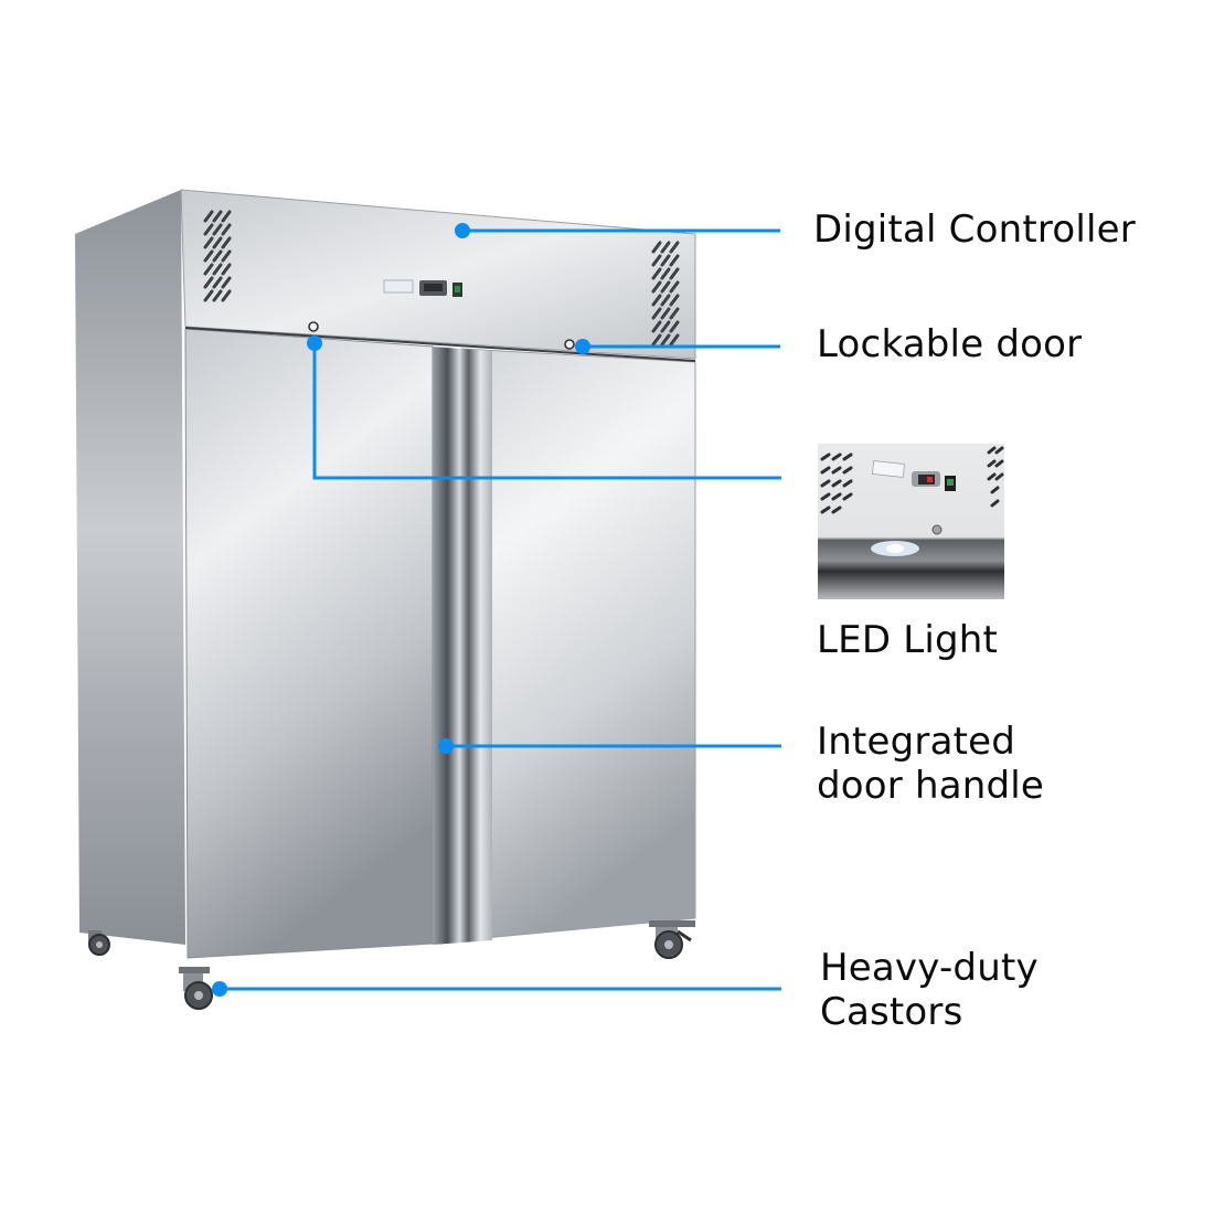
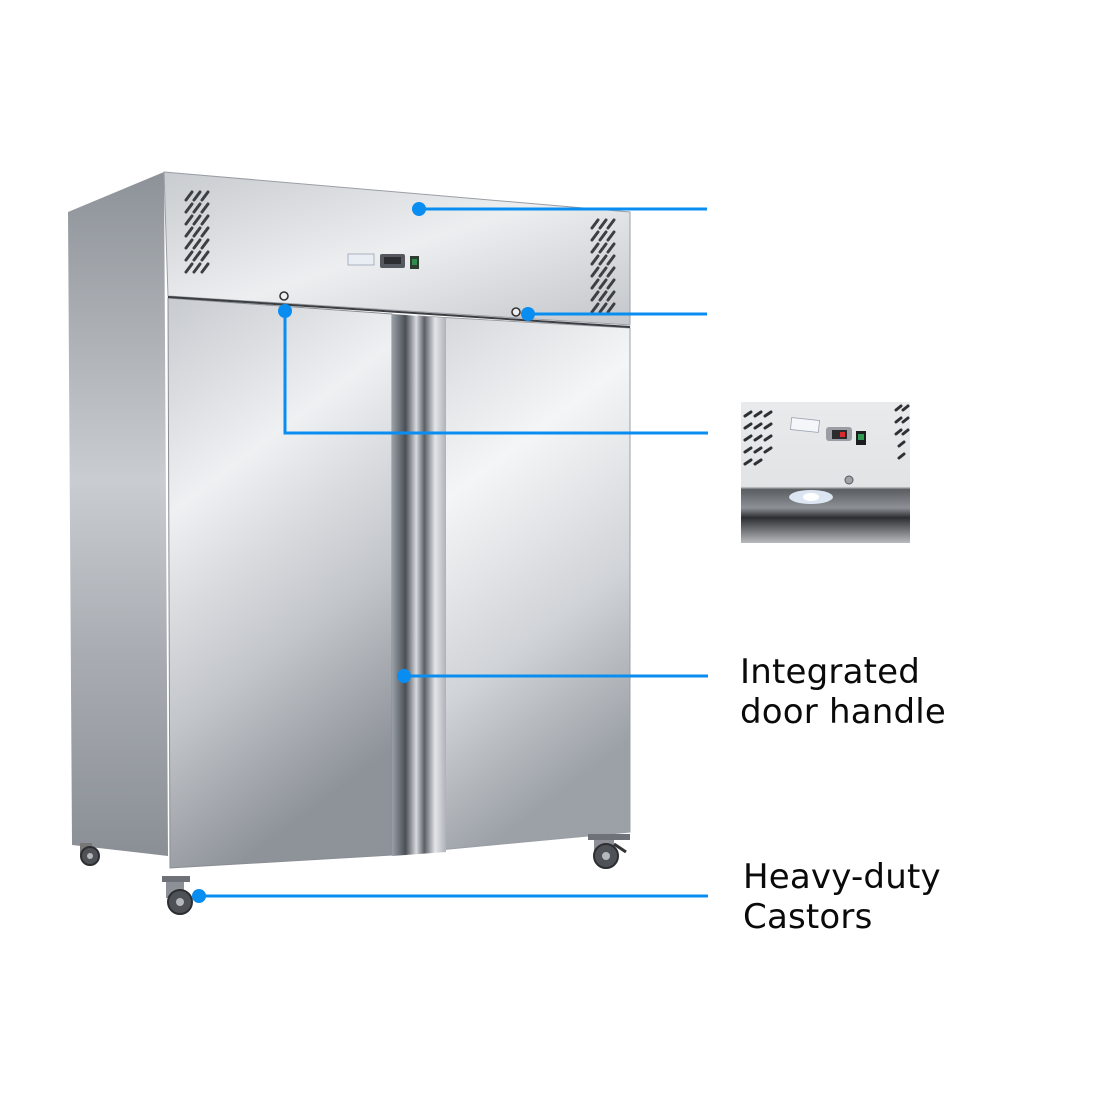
- Digital Controller
- Lockable door
- LED Light
  Integrated
  door handle
  Heavy-duty
  Castors
